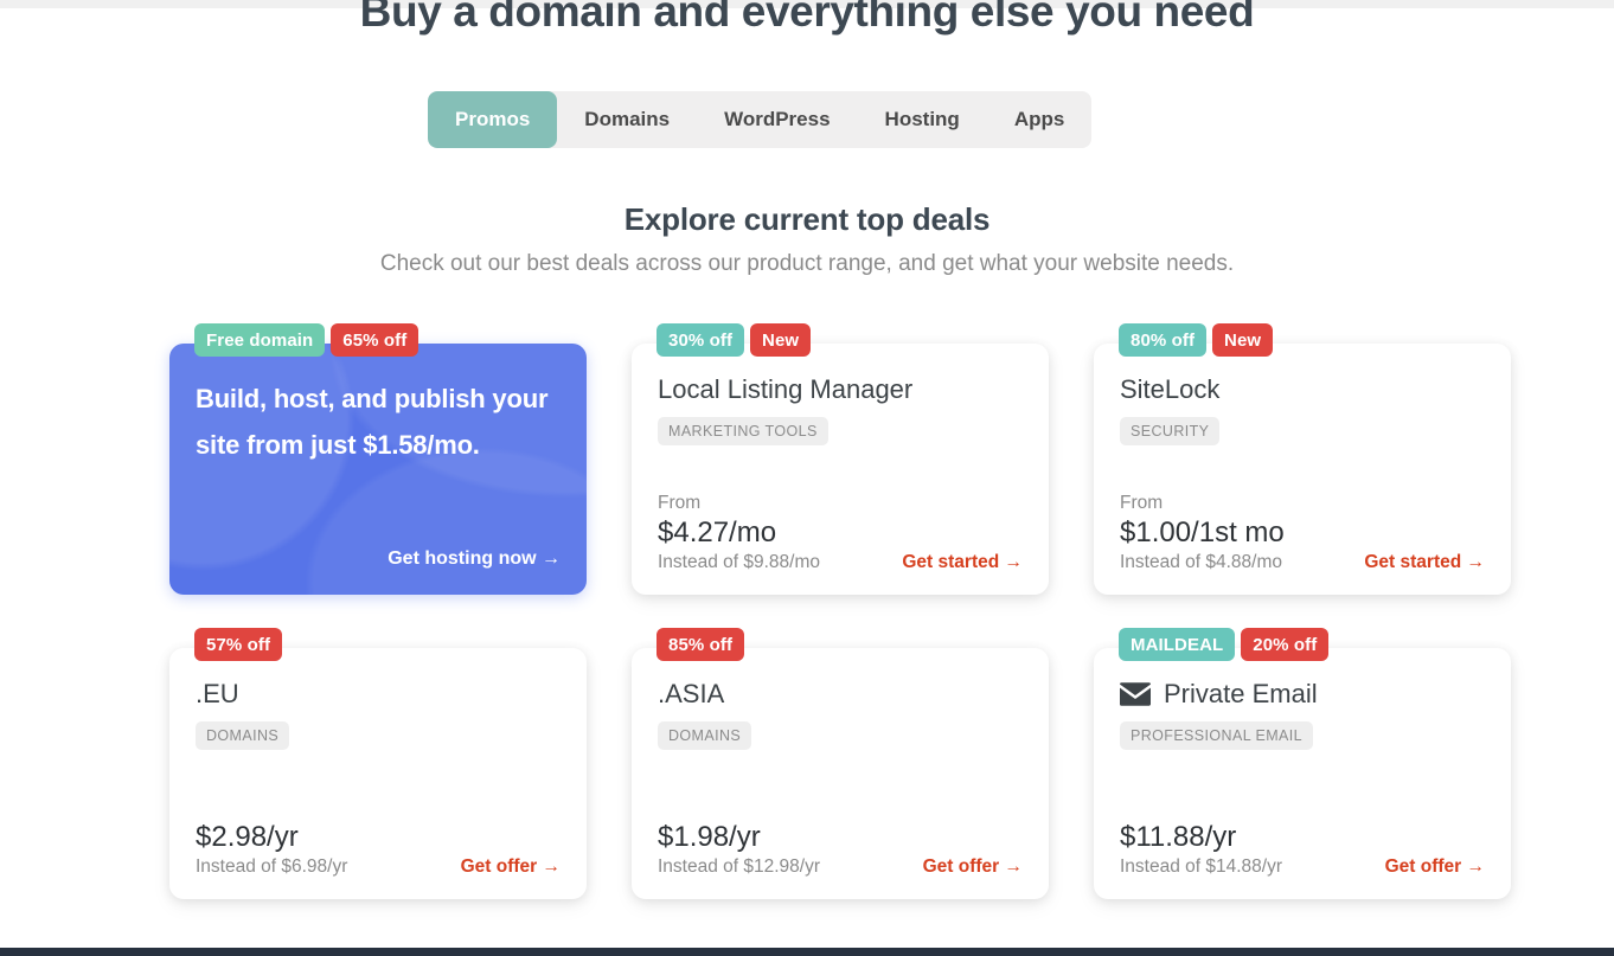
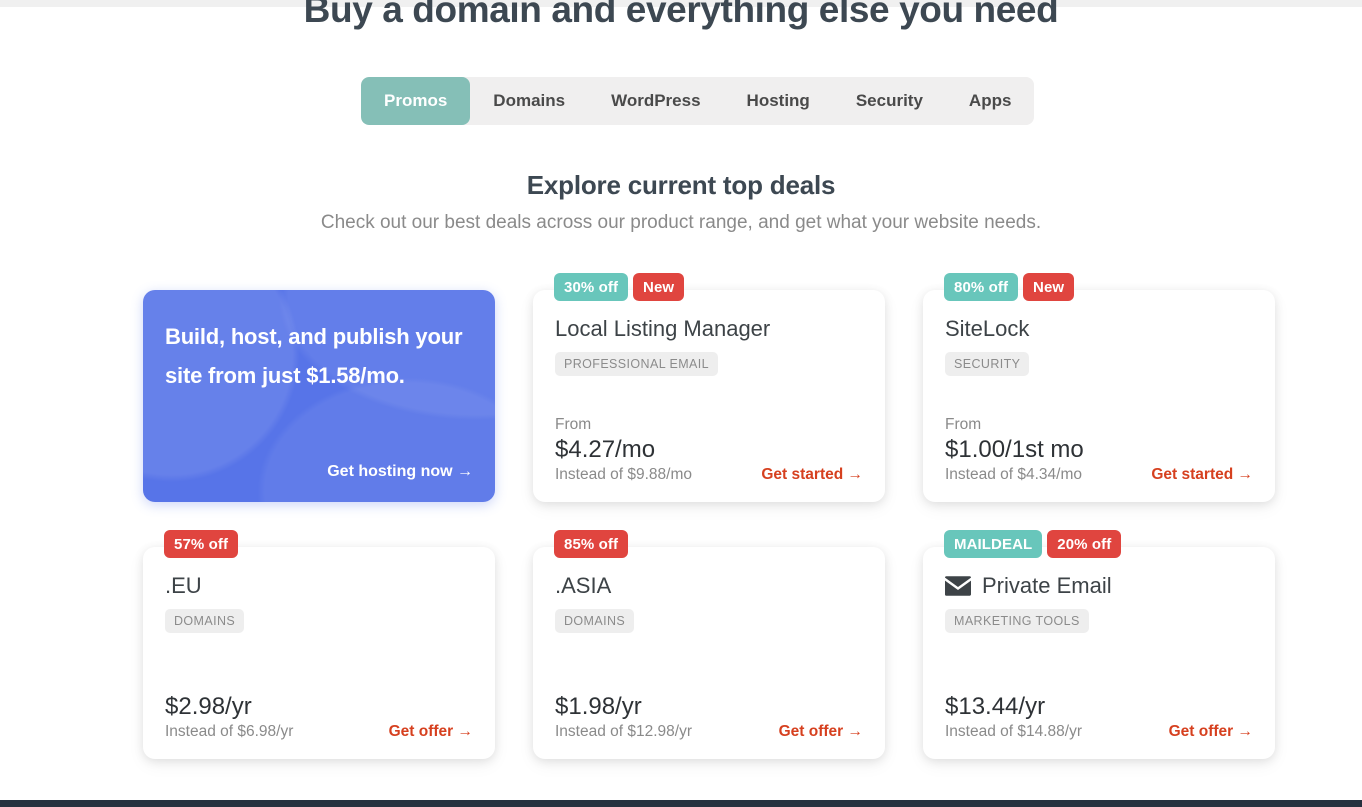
  Buy a domain and everything else you need
  Promos
  Domains
  WordPress
  Hosting
+ Security
  Apps
  Explore current top deals
  Check out our best deals across our product range, and get what your website needs.
- Free domain
- 65% off
  Build, host, and publish your site from just $1.58/mo.
  Get hosting now →
  30% off
  New
  Local Listing Manager
- MARKETING TOOLS
+ PROFESSIONAL EMAIL
  From
  $4.27/mo
  Instead of $9.88/mo
  Get started →
  80% off
  New
  SiteLock
  SECURITY
  From
  $1.00/1st mo
- Instead of $4.88/mo
+ Instead of $4.34/mo
  Get started →
  57% off
  .EU
  DOMAINS
  $2.98/yr
  Instead of $6.98/yr
  Get offer →
  85% off
  .ASIA
  DOMAINS
  $1.98/yr
  Instead of $12.98/yr
  Get offer →
  MAILDEAL
  20% off
  Private Email
- PROFESSIONAL EMAIL
+ MARKETING TOOLS
- $11.88/yr
+ $13.44/yr
  Instead of $14.88/yr
  Get offer →
